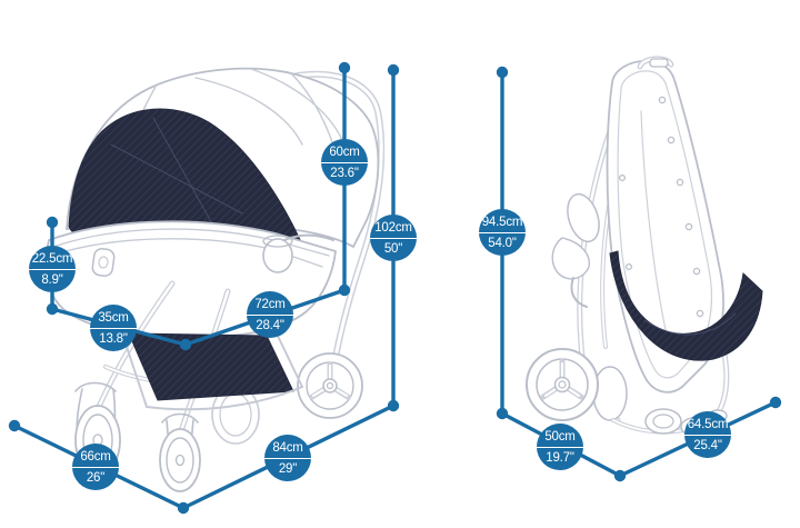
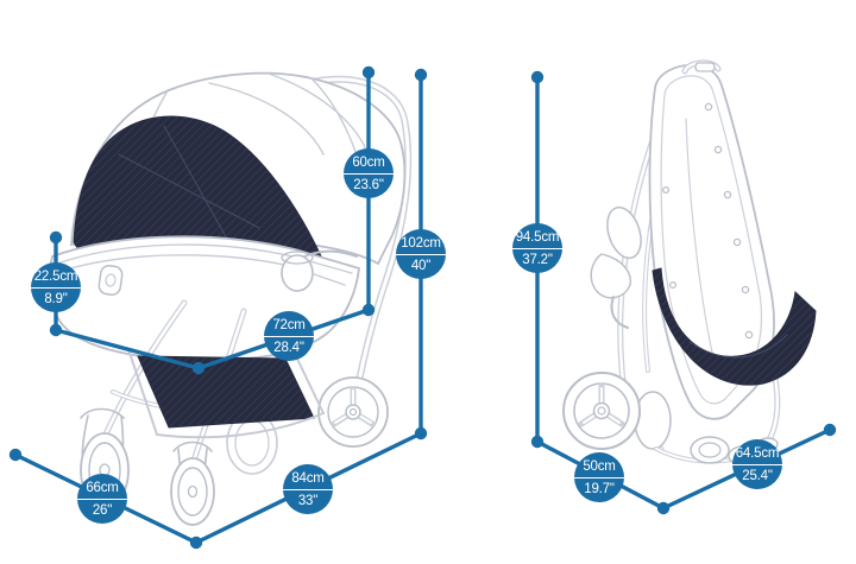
  60cm
  23.6"
  102cm
- 50"
+ 40"
  22.5cm
  8.9"
- 35cm
- 13.8"
  72cm
  28.4"
  66cm
  26"
  84cm
- 29"
+ 33"
  94.5cm
- 54.0"
+ 37.2"
  50cm
  19.7"
  64.5cm
  25.4"
